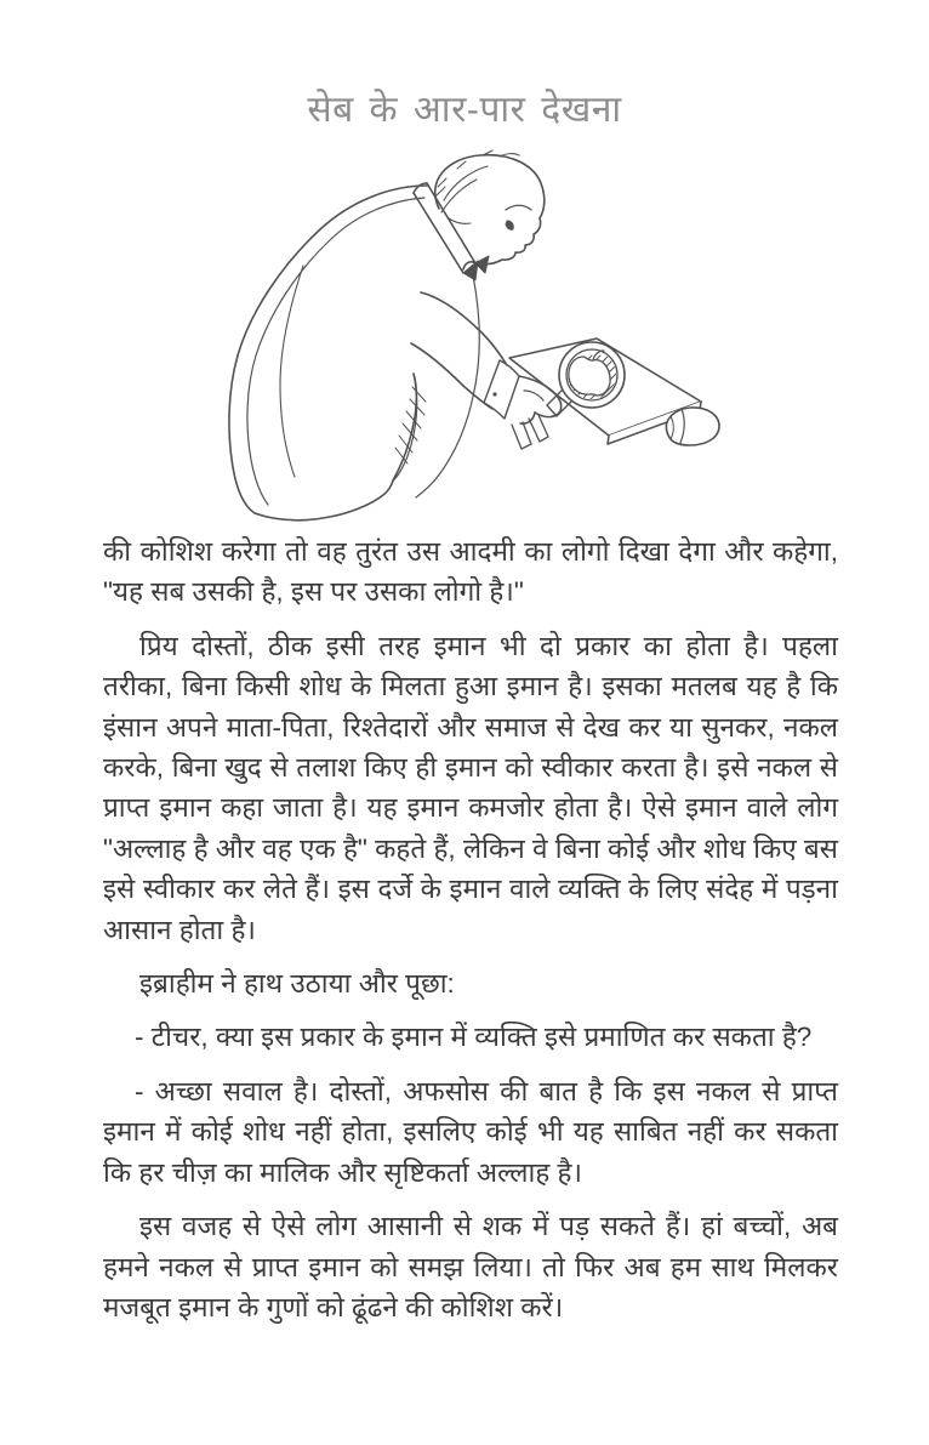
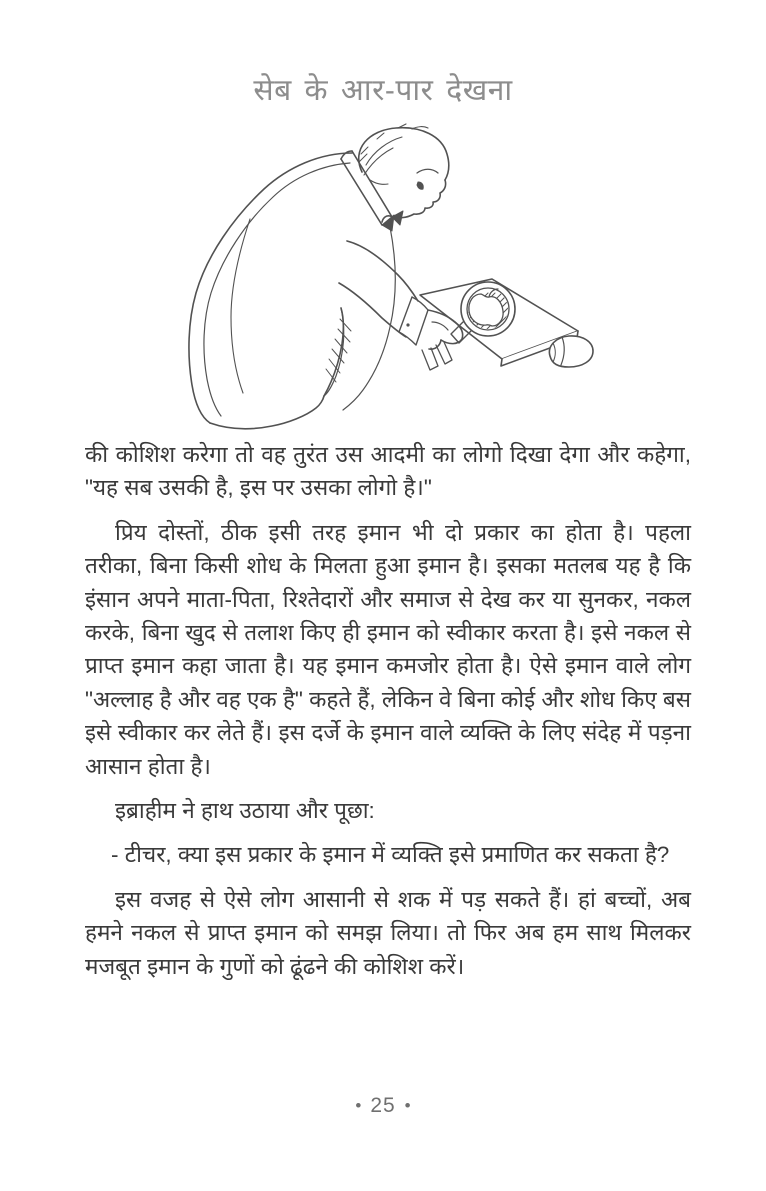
  सेब के आर-पार देखना
  की कोशिश करेगा तो वह तुरंत उस आदमी का लोगो दिखा देगा और कहेगा, "यह सब उसकी है, इस पर उसका लोगो है।"
  प्रिय दोस्तों, ठीक इसी तरह इमान भी दो प्रकार का होता है। पहला तरीका, बिना किसी शोध के मिलता हुआ इमान है। इसका मतलब यह है कि इंसान अपने माता-पिता, रिश्तेदारों और समाज से देख कर या सुनकर, नकल करके, बिना खुद से तलाश किए ही इमान को स्वीकार करता है। इसे नकल से प्राप्त इमान कहा जाता है। यह इमान कमजोर होता है। ऐसे इमान वाले लोग "अल्लाह है और वह एक है" कहते हैं, लेकिन वे बिना कोई और शोध किए बस इसे स्वीकार कर लेते हैं। इस दर्जे के इमान वाले व्यक्ति के लिए संदेह में पड़ना आसान होता है।
  इब्राहीम ने हाथ उठाया और पूछा:
  - टीचर, क्या इस प्रकार के इमान में व्यक्ति इसे प्रमाणित कर सकता है?
- - अच्छा सवाल है। दोस्तों, अफसोस की बात है कि इस नकल से प्राप्त इमान में कोई शोध नहीं होता, इसलिए कोई भी यह साबित नहीं कर सकता कि हर चीज़ का मालिक और सृष्टिकर्ता अल्लाह है।
  इस वजह से ऐसे लोग आसानी से शक में पड़ सकते हैं। हां बच्चों, अब हमने नकल से प्राप्त इमान को समझ लिया। तो फिर अब हम साथ मिलकर मजबूत इमान के गुणों को ढूंढने की कोशिश करें।
+ • 25 •
